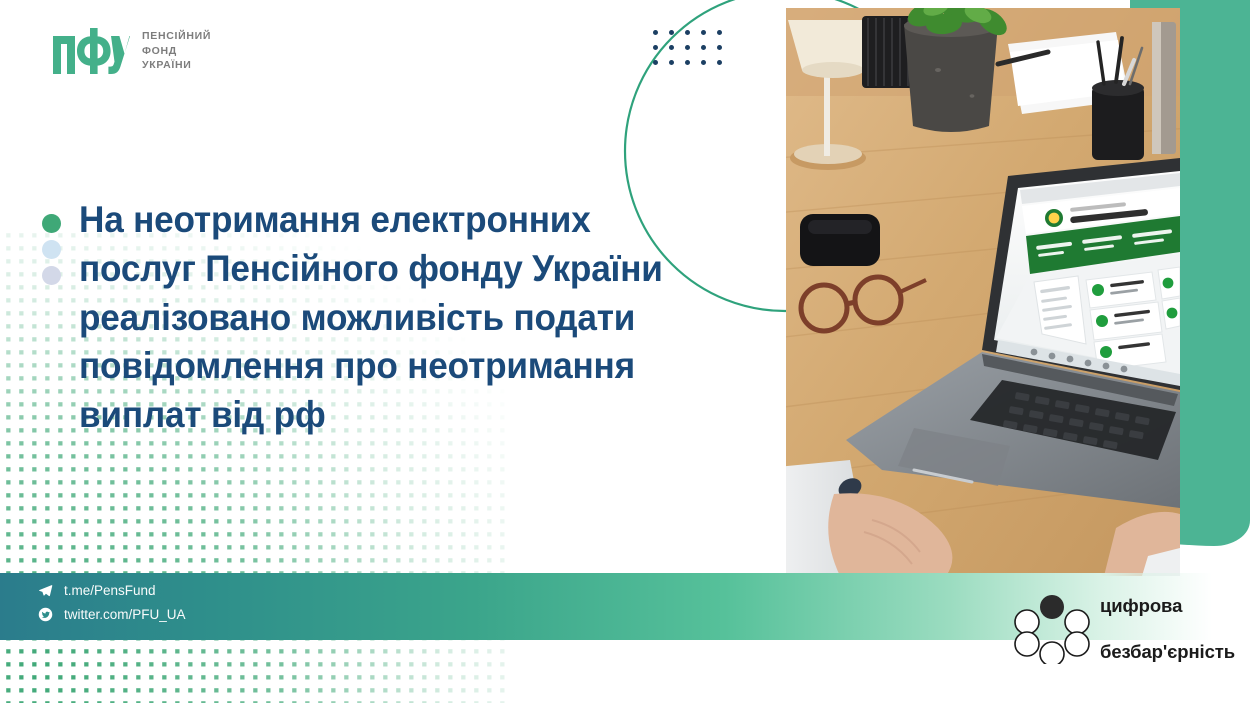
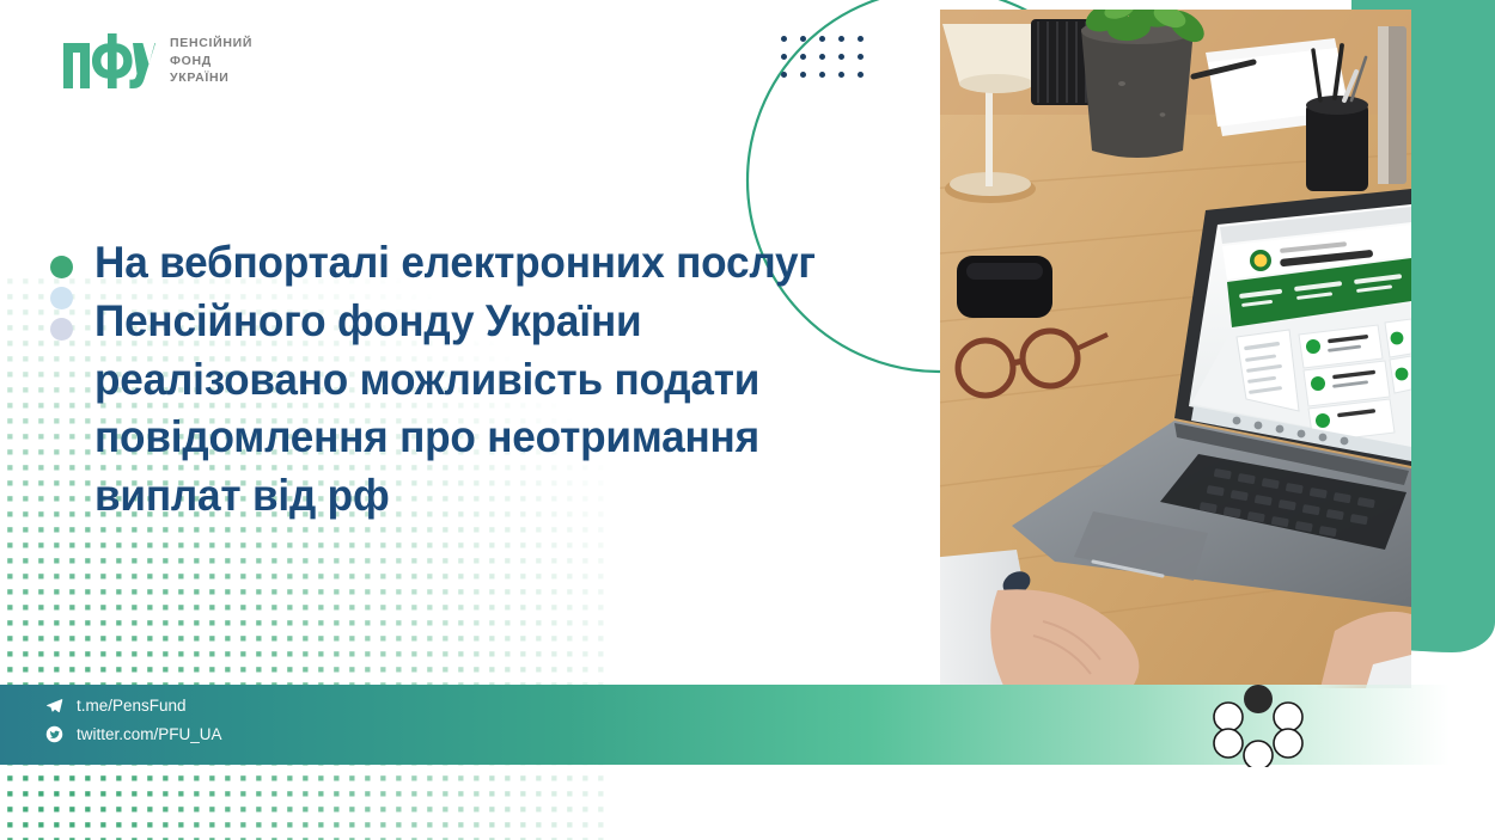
  ПЕНСІЙНИЙ
  ФОНД
  УКРАЇНИ
- На неотримання електронних послуг Пенсійного фонду України реалізовано можливість подати повідомлення про неотримання виплат від рф
+ На вебпорталі електронних послуг Пенсійного фонду України реалізовано можливість подати повідомлення про неотримання виплат від рф
  t.me/PensFund
  twitter.com/PFU_UA
- цифрова
- безбар'єрність
